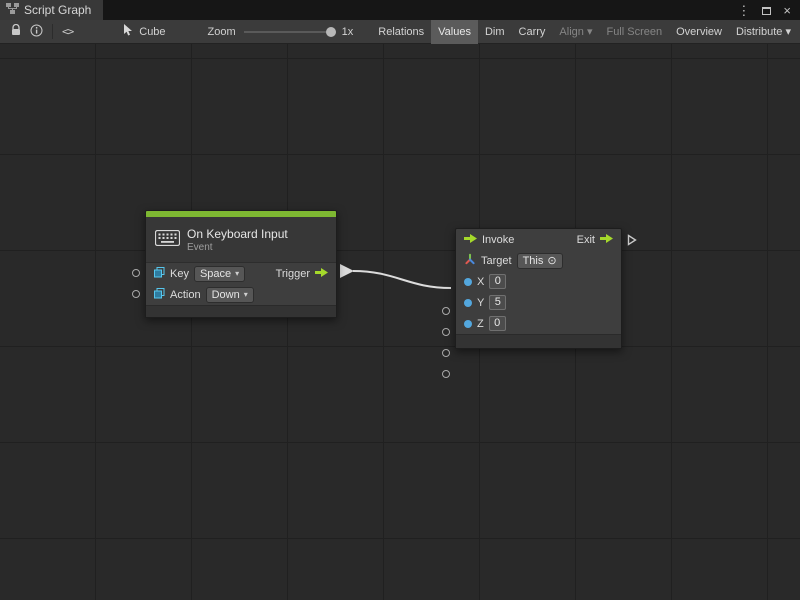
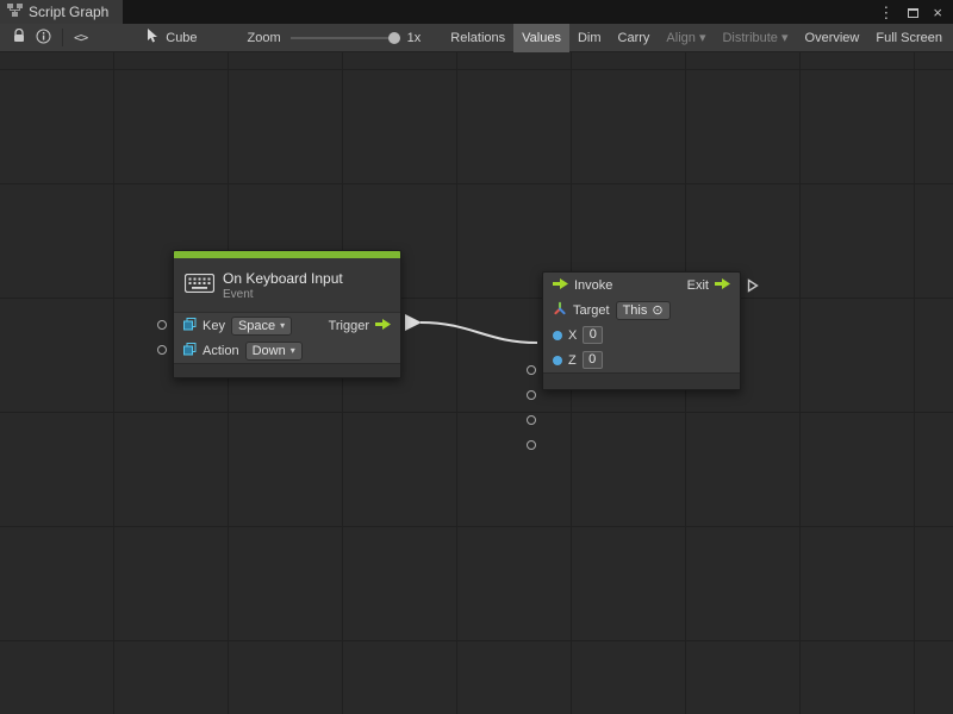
  Script Graph
  ⋮
  ×
  <>
  Cube
  Zoom
  1x
  Relations
  Values
  Dim
  Carry
  Align ▾
- Full Screen
+ Distribute ▾
  Overview
- Distribute ▾
+ Full Screen
  On Keyboard Input
  Event
  Key
  Space
  ▾
  Trigger
  Action
  Down
  ▾
  Invoke
  Exit
  Target
  This
  ⊙
  X
  0
- Y
- 5
  Z
  0
